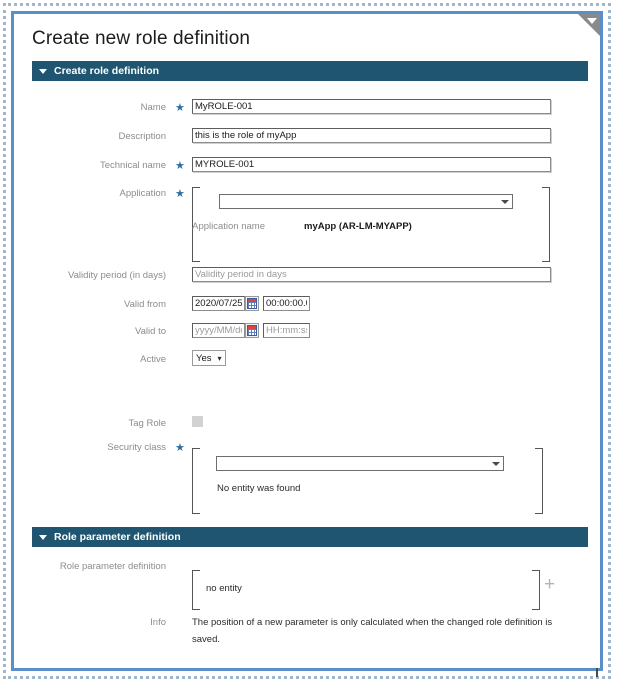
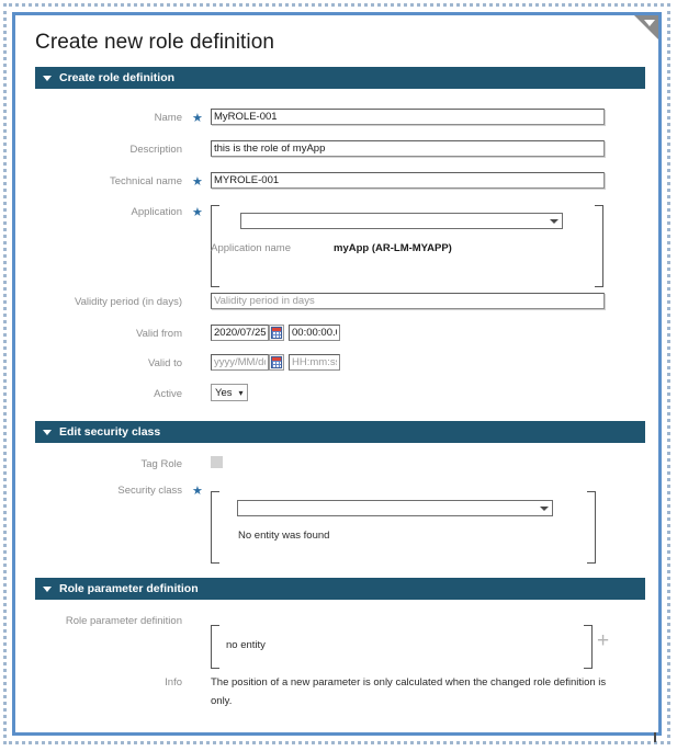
  Create new role definition
  Create role definition
  Name
  ★
  MyROLE-001
  Description
  this is the role of myApp
  Technical name
  ★
  MYROLE-001
  Application
  ★
  Application name
  myApp (AR-LM-MYAPP)
  Validity period (in days)
  Validity period in days
  Valid from
  2020/07/25
  00:00:00.
  Valid to
  yyyy/MM/d
  HH:mm:s
  Active
  Yes
  ▾
+ Edit security class
  Tag Role
  Security class
  ★
  No entity was found
  Role parameter definition
  Role parameter definition
  no entity
  +
  Info
- The position of a new parameter is only calculated when the changed role definition is saved.
+ The position of a new parameter is only calculated when the changed role definition is only.
